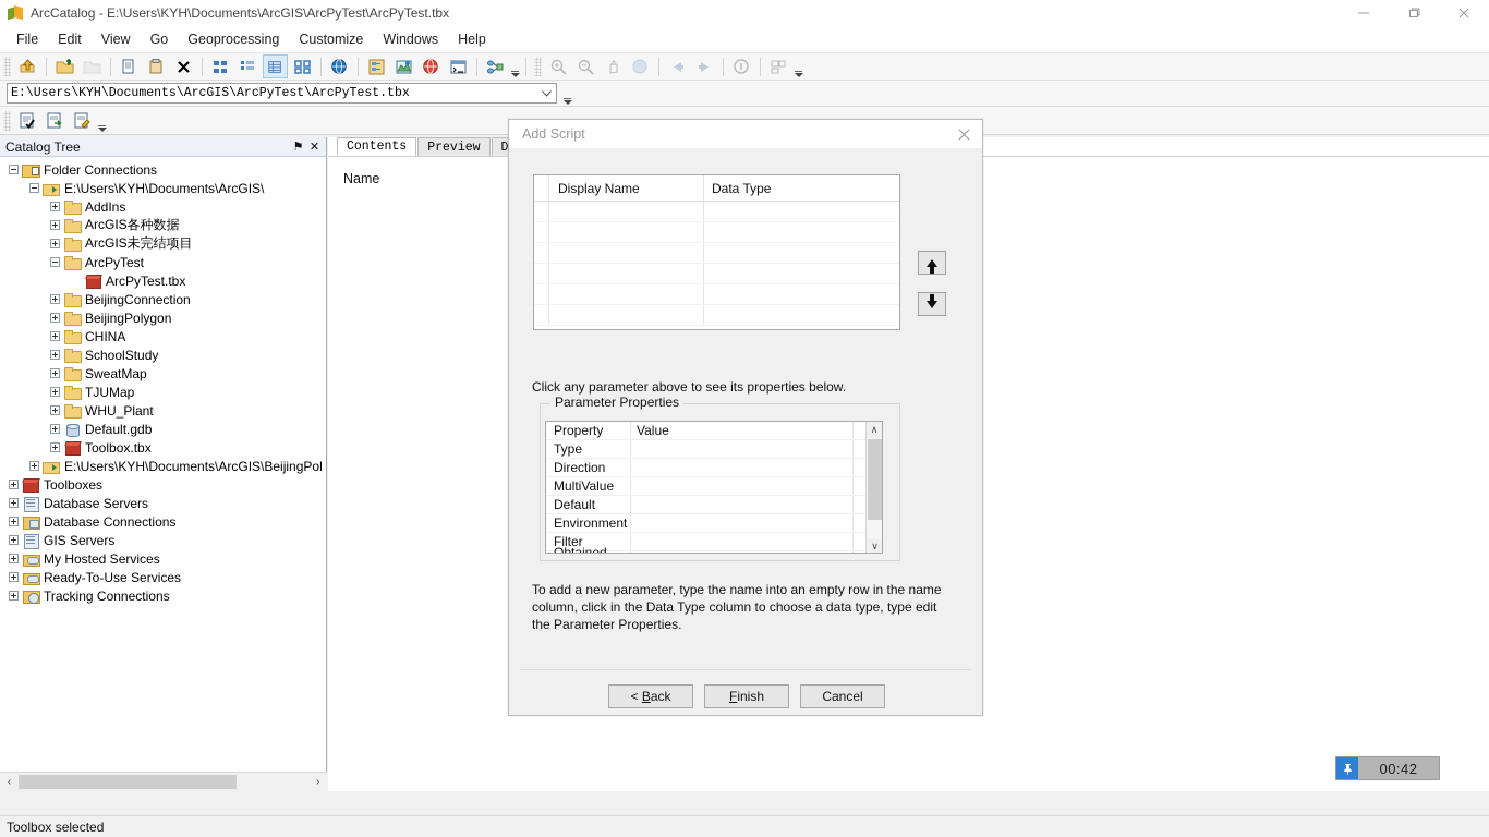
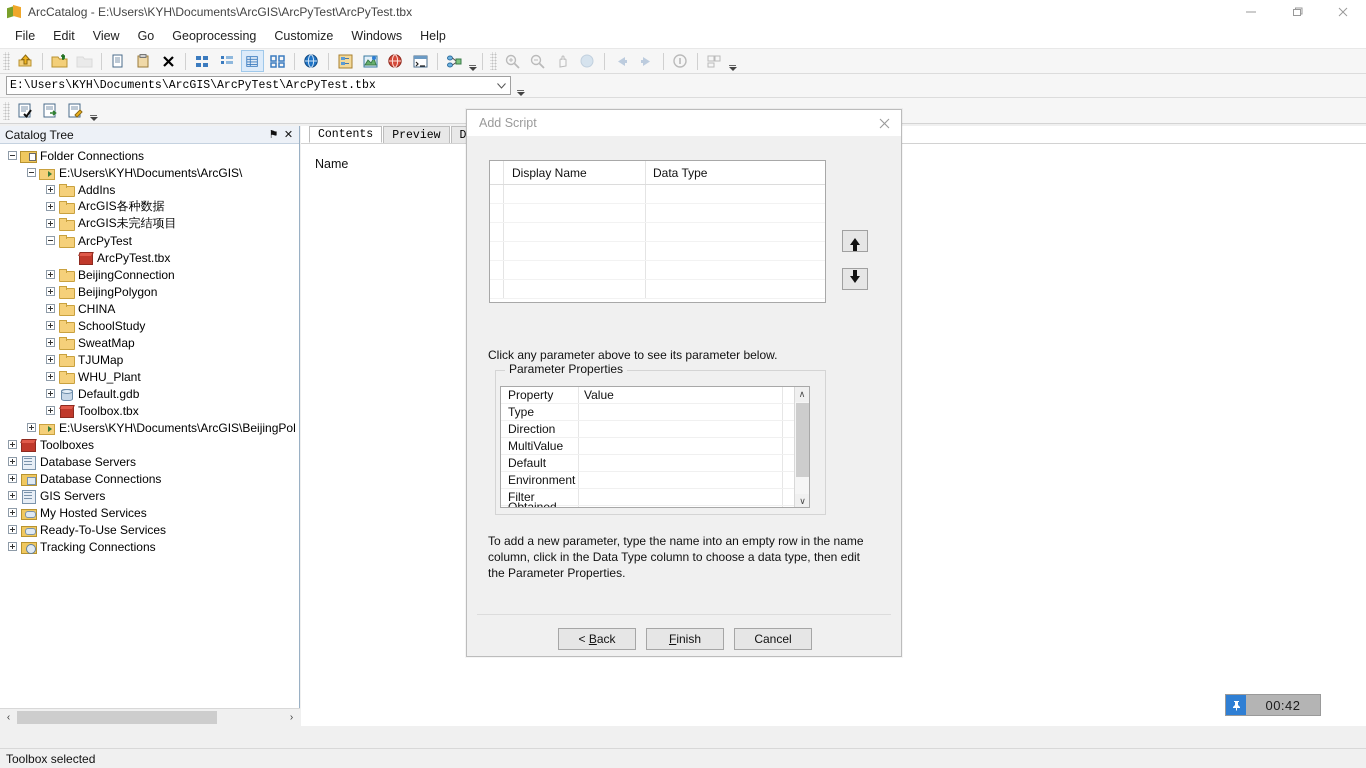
  ArcCatalog - E:\Users\KYH\Documents\ArcGIS\ArcPyTest\ArcPyTest.tbx
  File
  Edit
  View
  Go
  Geoprocessing
  Customize
  Windows
  Help
  E:\Users\KYH\Documents\ArcGIS\ArcPyTest\ArcPyTest.tbx
  Catalog Tree
  ⚑
  ✕
  Folder Connections
  E:\Users\KYH\Documents\ArcGIS\
  AddIns
  ArcGIS各种数据
  ArcGIS未完结项目
  ArcPyTest
  ArcPyTest.tbx
  BeijingConnection
  BeijingPolygon
  CHINA
  SchoolStudy
  SweatMap
  TJUMap
  WHU_Plant
  Default.gdb
  Toolbox.tbx
  E:\Users\KYH\Documents\ArcGIS\BeijingPol
  Toolboxes
  Database Servers
  Database Connections
  GIS Servers
  My Hosted Services
  Ready-To-Use Services
  Tracking Connections
  ‹
  ›
  Contents
  Preview
  Name
  Toolbox selected
  00:42
  Add Script
  Display Name
  Data Type
- Click any parameter above to see its properties below.
+ Click any parameter above to see its parameter below.
  Parameter Properties
  Property
  Value
  Type
  Direction
  MultiValue
  Default
  Environment
  Filter
  ∧
  ∨
- To add a new parameter, type the name into an empty row in the name column, click in the Data Type column to choose a data type, type edit the Parameter Properties.
+ To add a new parameter, type the name into an empty row in the name column, click in the Data Type column to choose a data type, then edit the Parameter Properties.
  < Back
  Finish
  Cancel
